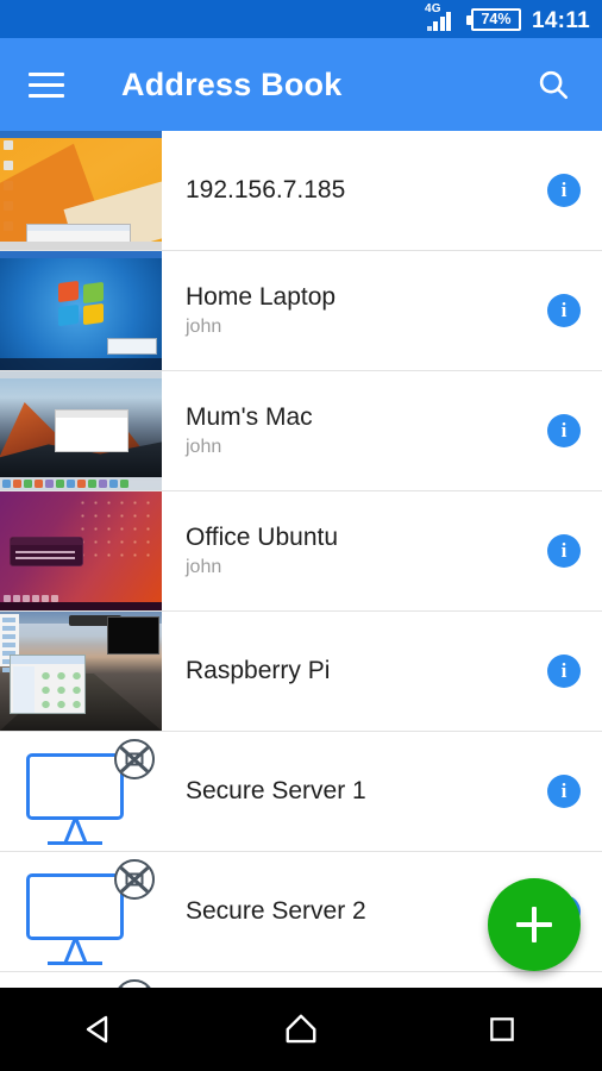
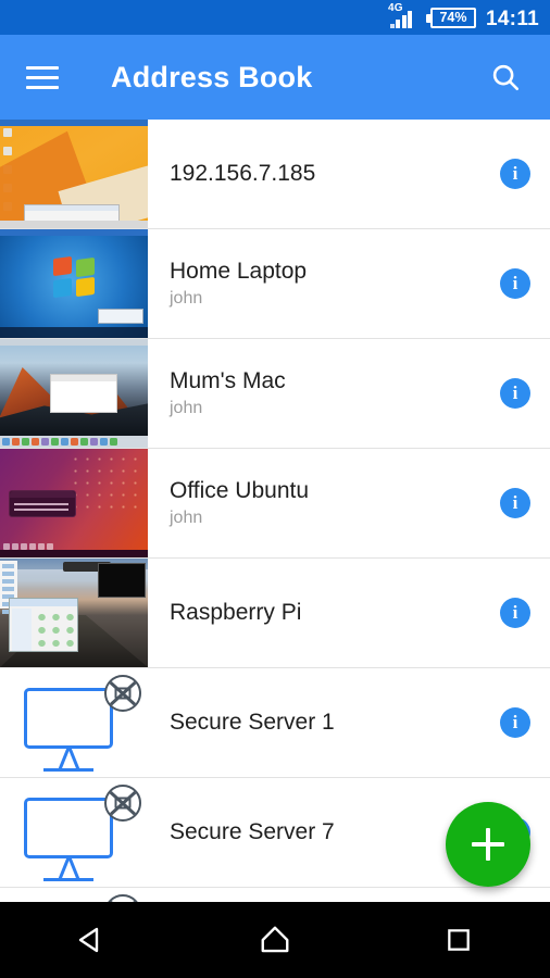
  4G
  74%
  14:11
  Address Book
  192.156.7.185
  Home Laptop
  john
  Mum's Mac
  john
  Office Ubuntu
  john
  Raspberry Pi
  Secure Server 1
- Secure Server 2
+ Secure Server 7
